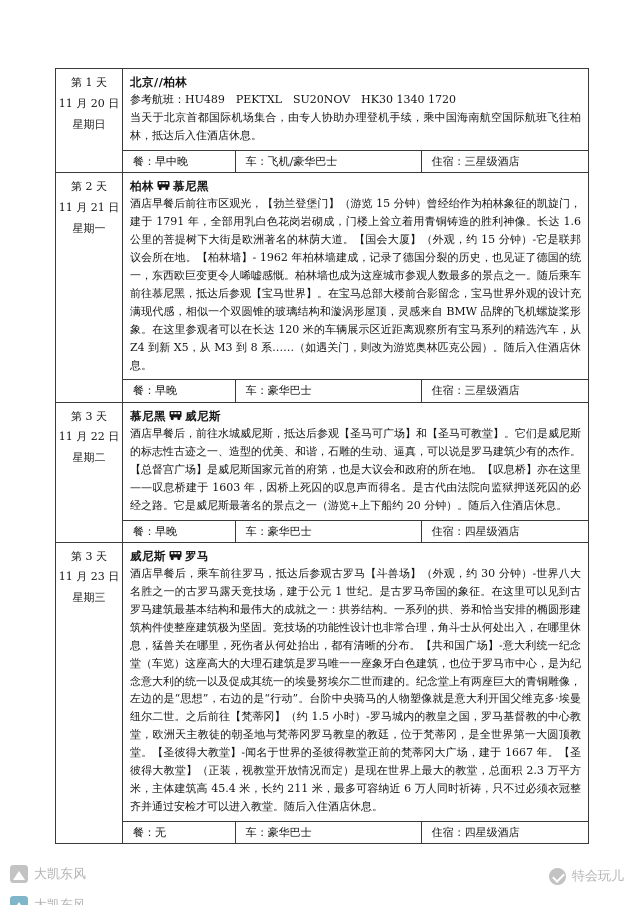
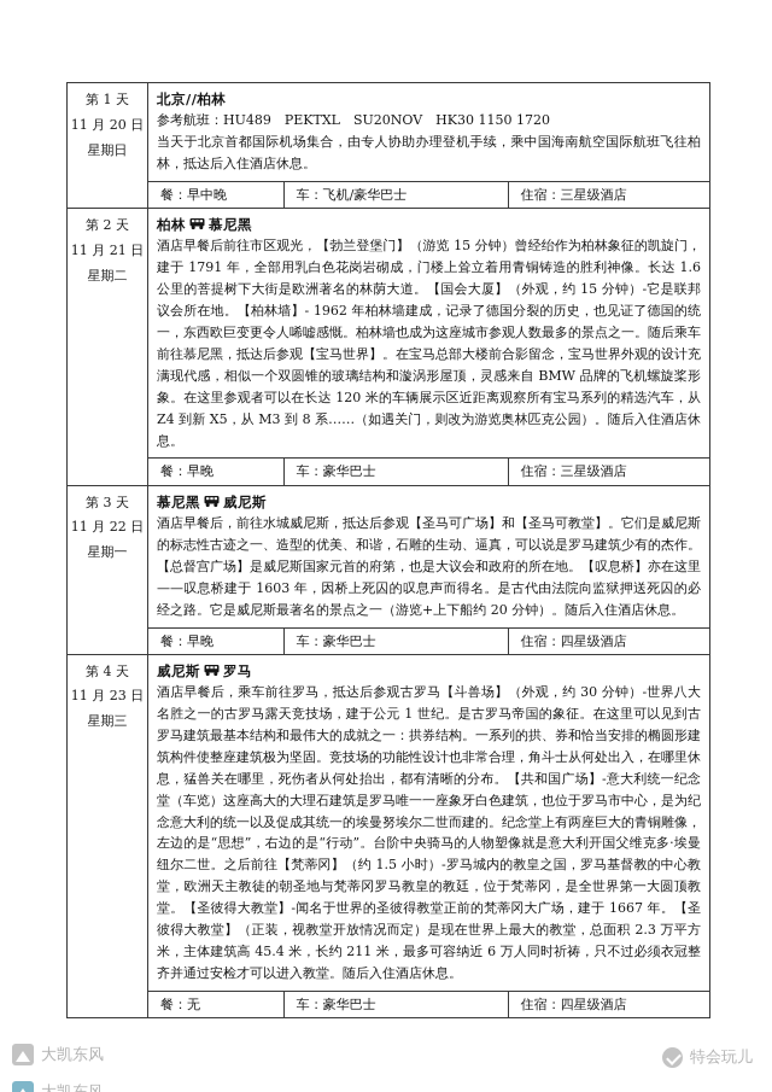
- 第 1 天 11 月 20 日 星期日	北京//柏林 参考航班：HU489 PEKTXL SU20NOV HK30 1340 1720 当天于北京首都国际机场集合，由专人协助办理登机手续，乘中国海南航空国际航班飞往柏林，抵达后入住酒店休息。
+ 第 1 天 11 月 20 日 星期日	北京//柏林 参考航班：HU489 PEKTXL SU20NOV HK30 1150 1720 当天于北京首都国际机场集合，由专人协助办理登机手续，乘中国海南航空国际航班飞往柏林，抵达后入住酒店休息。
  餐：早中晚 车：飞机/豪华巴士 住宿：三星级酒店
- 第 2 天 11 月 21 日 星期一	柏林 慕尼黑 酒店早餐后前往市区观光，【勃兰登堡门】（游览 15 分钟）曾经绐作为柏林象征的凯旋门，建于 1791 年，全部用乳白色花岗岩砌成，门楼上耸立着用青铜铸造的胜利神像。长达 1.6 公里的菩提树下大街是欧洲著名的林荫大道。【国会大厦】（外观，约 15 分钟）-它是联邦议会所在地。【柏林墙】- 1962 年柏林墙建成，记录了德国分裂的历史，也见证了德国的统一，东西欧巨变更令人唏嘘感慨。柏林墙也成为这座城市参观人数最多的景点之一。随后乘车前往慕尼黑，抵达后参观【宝马世界】。在宝马总部大楼前合影留念，宝马世界外观的设计充满现代感，相似一个双圆锥的玻璃结构和漩涡形屋顶，灵感来自 BMW 品牌的飞机螺旋桨形象。在这里参观者可以在长达 120 米的车辆展示区近距离观察所有宝马系列的精选汽车，从 Z4 到新 X5，从 M3 到 8 系……（如遇关门，则改为游览奥林匹克公园）。随后入住酒店休息。
+ 第 2 天 11 月 21 日 星期二	柏林 慕尼黑 酒店早餐后前往市区观光，【勃兰登堡门】（游览 15 分钟）曾经绐作为柏林象征的凯旋门，建于 1791 年，全部用乳白色花岗岩砌成，门楼上耸立着用青铜铸造的胜利神像。长达 1.6 公里的菩提树下大街是欧洲著名的林荫大道。【国会大厦】（外观，约 15 分钟）-它是联邦议会所在地。【柏林墙】- 1962 年柏林墙建成，记录了德国分裂的历史，也见证了德国的统一，东西欧巨变更令人唏嘘感慨。柏林墙也成为这座城市参观人数最多的景点之一。随后乘车前往慕尼黑，抵达后参观【宝马世界】。在宝马总部大楼前合影留念，宝马世界外观的设计充满现代感，相似一个双圆锥的玻璃结构和漩涡形屋顶，灵感来自 BMW 品牌的飞机螺旋桨形象。在这里参观者可以在长达 120 米的车辆展示区近距离观察所有宝马系列的精选汽车，从 Z4 到新 X5，从 M3 到 8 系……（如遇关门，则改为游览奥林匹克公园）。随后入住酒店休息。
  餐：早晚 车：豪华巴士 住宿：三星级酒店
- 第 3 天 11 月 22 日 星期二	慕尼黑 威尼斯 酒店早餐后，前往水城威尼斯，抵达后参观【圣马可广场】和【圣马可教堂】。它们是威尼斯的标志性古迹之一、造型的优美、和谐，石雕的生动、逼真，可以说是罗马建筑少有的杰作。【总督宫广场】是威尼斯国家元首的府第，也是大议会和政府的所在地。【叹息桥】亦在这里——叹息桥建于 1603 年，因桥上死囚的叹息声而得名。是古代由法院向监狱押送死囚的必经之路。它是威尼斯最著名的景点之一（游览+上下船约 20 分钟）。随后入住酒店休息。
+ 第 3 天 11 月 22 日 星期一	慕尼黑 威尼斯 酒店早餐后，前往水城威尼斯，抵达后参观【圣马可广场】和【圣马可教堂】。它们是威尼斯的标志性古迹之一、造型的优美、和谐，石雕的生动、逼真，可以说是罗马建筑少有的杰作。【总督宫广场】是威尼斯国家元首的府第，也是大议会和政府的所在地。【叹息桥】亦在这里——叹息桥建于 1603 年，因桥上死囚的叹息声而得名。是古代由法院向监狱押送死囚的必经之路。它是威尼斯最著名的景点之一（游览+上下船约 20 分钟）。随后入住酒店休息。
  餐：早晚 车：豪华巴士 住宿：四星级酒店
- 第 3 天 11 月 23 日 星期三	威尼斯 罗马 酒店早餐后，乘车前往罗马，抵达后参观古罗马【斗兽场】（外观，约 30 分钟）-世界八大名胜之一的古罗马露天竞技场，建于公元 1 世纪。是古罗马帝国的象征。在这里可以见到古罗马建筑最基本结构和最伟大的成就之一：拱券结构。一系列的拱、券和恰当安排的椭圆形建筑构件使整座建筑极为坚固。竞技场的功能性设计也非常合理，角斗士从何处出入，在哪里休息，猛兽关在哪里，死伤者从何处抬出，都有清晰的分布。【共和国广场】-意大利统一纪念堂（车览）这座高大的大理石建筑是罗马唯一一座象牙白色建筑，也位于罗马市中心，是为纪念意大利的统一以及促成其统一的埃曼努埃尔二世而建的。纪念堂上有两座巨大的青铜雕像，左边的是“思想”，右边的是“行动”。台阶中央骑马的人物塑像就是意大利开国父维克多·埃曼纽尔二世。之后前往【梵蒂冈】（约 1.5 小时）-罗马城内的教皇之国，罗马基督教的中心教堂，欧洲天主教徒的朝圣地与梵蒂冈罗马教皇的教廷，位于梵蒂冈，是全世界第一大圆顶教堂。【圣彼得大教堂】-闻名于世界的圣彼得教堂正前的梵蒂冈大广场，建于 1667 年。【圣彼得大教堂】（正装，视教堂开放情况而定）是现在世界上最大的教堂，总面积 2.3 万平方米，主体建筑高 45.4 米，长约 211 米，最多可容纳近 6 万人同时祈祷，只不过必须衣冠整齐并通过安检才可以进入教堂。随后入住酒店休息。
+ 第 4 天 11 月 23 日 星期三	威尼斯 罗马 酒店早餐后，乘车前往罗马，抵达后参观古罗马【斗兽场】（外观，约 30 分钟）-世界八大名胜之一的古罗马露天竞技场，建于公元 1 世纪。是古罗马帝国的象征。在这里可以见到古罗马建筑最基本结构和最伟大的成就之一：拱券结构。一系列的拱、券和恰当安排的椭圆形建筑构件使整座建筑极为坚固。竞技场的功能性设计也非常合理，角斗士从何处出入，在哪里休息，猛兽关在哪里，死伤者从何处抬出，都有清晰的分布。【共和国广场】-意大利统一纪念堂（车览）这座高大的大理石建筑是罗马唯一一座象牙白色建筑，也位于罗马市中心，是为纪念意大利的统一以及促成其统一的埃曼努埃尔二世而建的。纪念堂上有两座巨大的青铜雕像，左边的是“思想”，右边的是“行动”。台阶中央骑马的人物塑像就是意大利开国父维克多·埃曼纽尔二世。之后前往【梵蒂冈】（约 1.5 小时）-罗马城内的教皇之国，罗马基督教的中心教堂，欧洲天主教徒的朝圣地与梵蒂冈罗马教皇的教廷，位于梵蒂冈，是全世界第一大圆顶教堂。【圣彼得大教堂】-闻名于世界的圣彼得教堂正前的梵蒂冈大广场，建于 1667 年。【圣彼得大教堂】（正装，视教堂开放情况而定）是现在世界上最大的教堂，总面积 2.3 万平方米，主体建筑高 45.4 米，长约 211 米，最多可容纳近 6 万人同时祈祷，只不过必须衣冠整齐并通过安检才可以进入教堂。随后入住酒店休息。
  餐：无 车：豪华巴士 住宿：四星级酒店
  大凯东风
  特会玩儿
